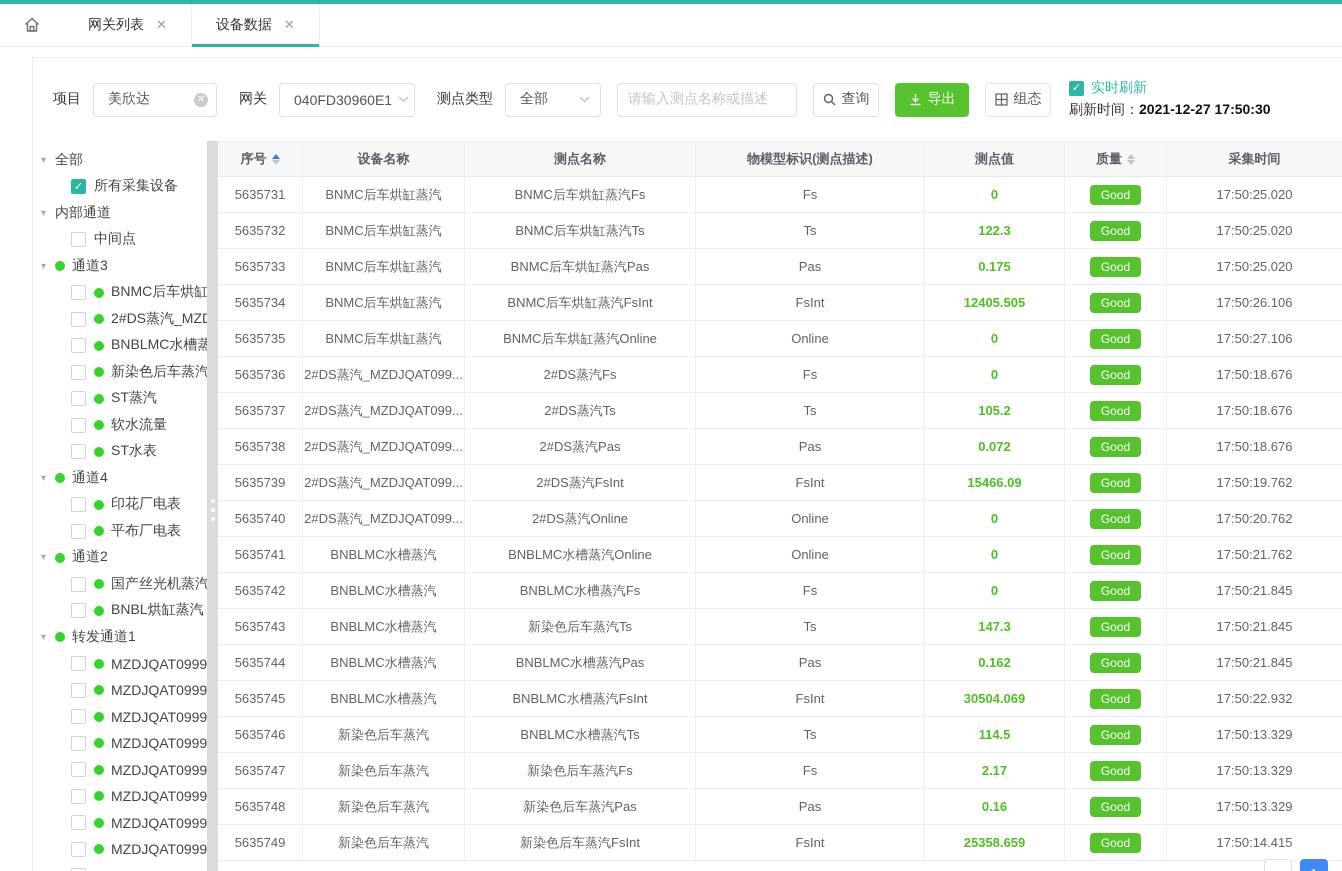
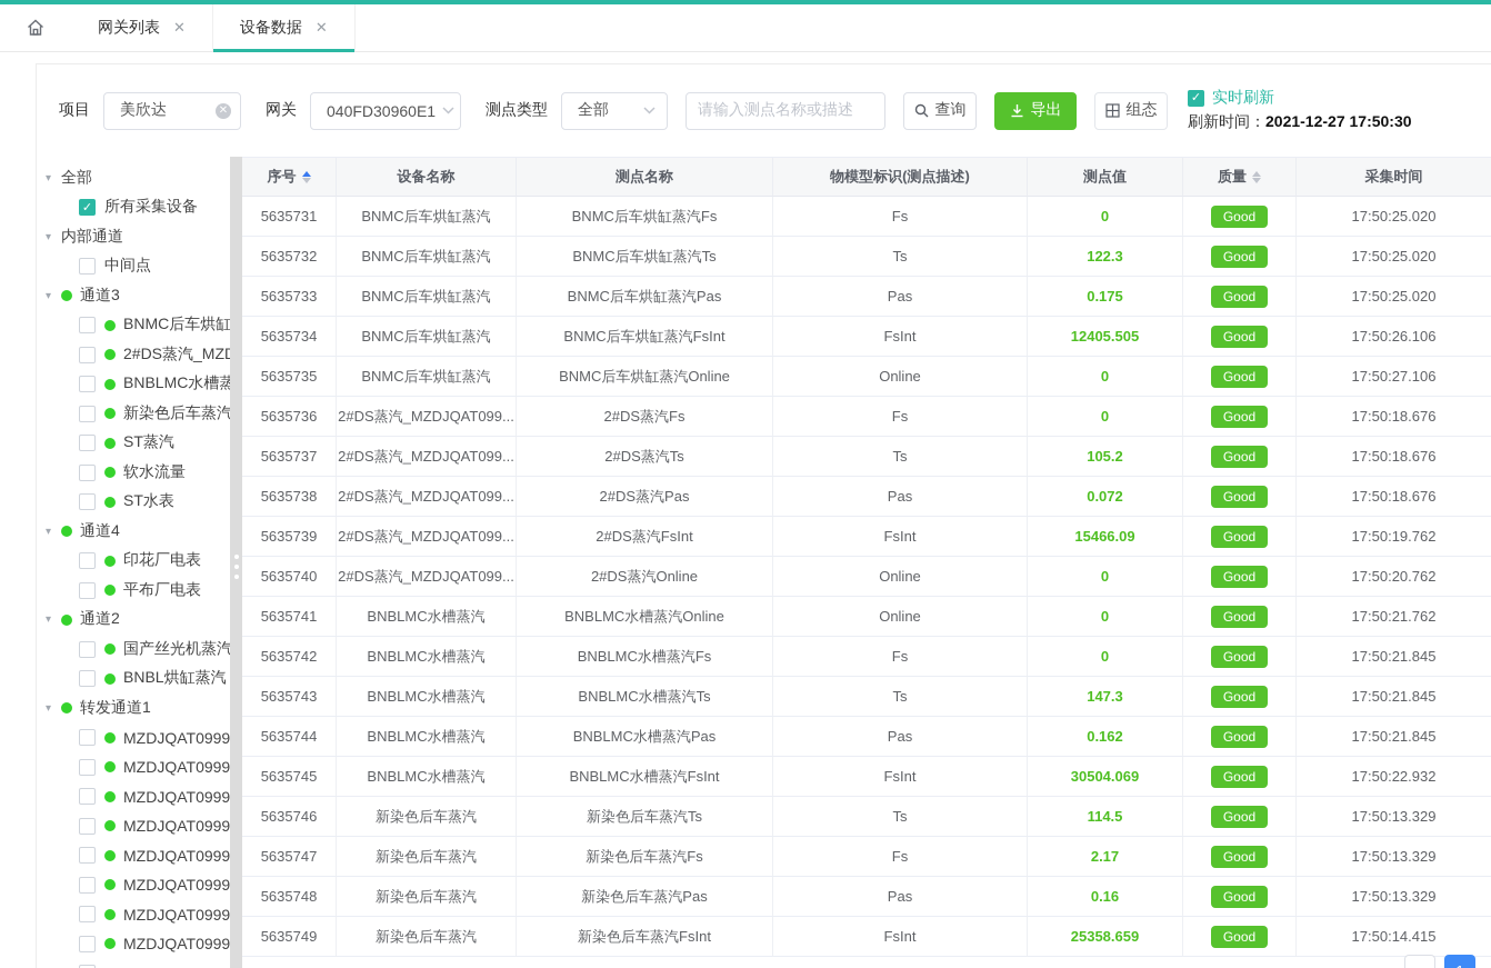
  网关列表
  ✕
  设备数据
  ✕
  项目
  美欣达
  ✕
  网关
  040FD30960E1
  测点类型
  全部
  请输入测点名称或描述
  查询
  导出
  组态
  ✓
  实时刷新
  刷新时间：2021-12-27 17:50:30
  ▾
  全部
  ✓
  所有采集设备
  ▾
  内部通道
  中间点
  ▾
  通道3
  BNMC后车烘缸
  BNBLMC水槽蒸
  新染色后车蒸汽
  ST蒸汽
  软水流量
  ST水表
  ▾
  通道4
  印花厂电表
  平布厂电表
  ▾
  通道2
  国产丝光机蒸汽
  BNBL烘缸蒸汽
  ▾
  转发通道1
  MZDJQAT0999
  MZDJQAT0999
  MZDJQAT0999
  MZDJQAT0999
  MZDJQAT0999
  MZDJQAT0999
  MZDJQAT0999
  MZDJQAT0999
  序号
  设备名称
  测点名称
  物模型标识(测点描述)
  测点值
  质量
  采集时间
  5635731
  BNMC后车烘缸蒸汽
  BNMC后车烘缸蒸汽Fs
  Fs
  0
  Good
  17:50:25.020
  5635732
  BNMC后车烘缸蒸汽
  BNMC后车烘缸蒸汽Ts
  Ts
  122.3
  Good
  17:50:25.020
  5635733
  BNMC后车烘缸蒸汽
  BNMC后车烘缸蒸汽Pas
  Pas
  0.175
  Good
  17:50:25.020
  5635734
  BNMC后车烘缸蒸汽
  BNMC后车烘缸蒸汽FsInt
  FsInt
  12405.505
  Good
  17:50:26.106
  5635735
  BNMC后车烘缸蒸汽
  BNMC后车烘缸蒸汽Online
  Online
  0
  Good
  17:50:27.106
  5635736
  2#DS蒸汽_MZDJQAT099...
  2#DS蒸汽Fs
  Fs
  0
  Good
  17:50:18.676
  5635737
  2#DS蒸汽_MZDJQAT099...
  2#DS蒸汽Ts
  Ts
  105.2
  Good
  17:50:18.676
  5635738
  2#DS蒸汽_MZDJQAT099...
  2#DS蒸汽Pas
  Pas
  0.072
  Good
  17:50:18.676
  5635739
  2#DS蒸汽_MZDJQAT099...
  2#DS蒸汽FsInt
  FsInt
  15466.09
  Good
  17:50:19.762
  5635740
  2#DS蒸汽_MZDJQAT099...
  2#DS蒸汽Online
  Online
  0
  Good
  17:50:20.762
  5635741
  BNBLMC水槽蒸汽
  BNBLMC水槽蒸汽Online
  Online
  0
  Good
  17:50:21.762
  5635742
  BNBLMC水槽蒸汽
  BNBLMC水槽蒸汽Fs
  Fs
  0
  Good
  17:50:21.845
  5635743
  BNBLMC水槽蒸汽
- 新染色后车蒸汽Ts
+ BNBLMC水槽蒸汽Ts
  Ts
  147.3
  Good
  17:50:21.845
  5635744
  BNBLMC水槽蒸汽
  BNBLMC水槽蒸汽Pas
  Pas
  0.162
  Good
  17:50:21.845
  5635745
  BNBLMC水槽蒸汽
  BNBLMC水槽蒸汽FsInt
  FsInt
  30504.069
  Good
  17:50:22.932
  5635746
  新染色后车蒸汽
- BNBLMC水槽蒸汽Ts
+ 新染色后车蒸汽Ts
  Ts
  114.5
  Good
  17:50:13.329
  5635747
  新染色后车蒸汽
  新染色后车蒸汽Fs
  Fs
  2.17
  Good
  17:50:13.329
  5635748
  新染色后车蒸汽
  新染色后车蒸汽Pas
  Pas
  0.16
  Good
  17:50:13.329
  5635749
  新染色后车蒸汽
  新染色后车蒸汽FsInt
  FsInt
  25358.659
  Good
  17:50:14.415
